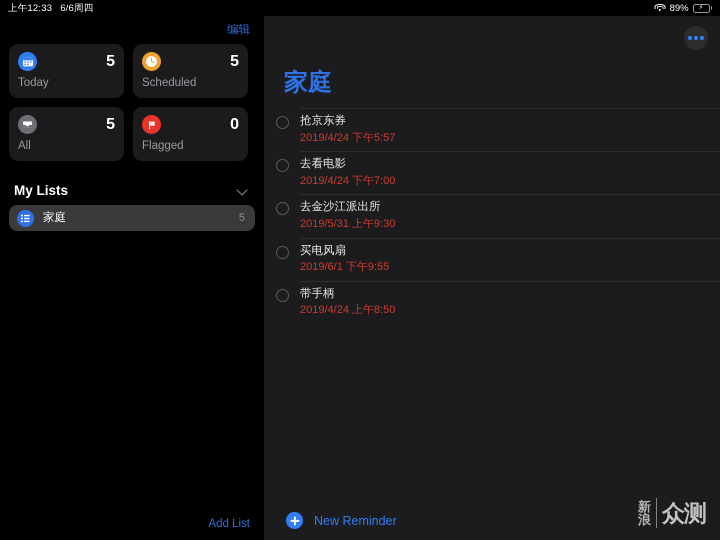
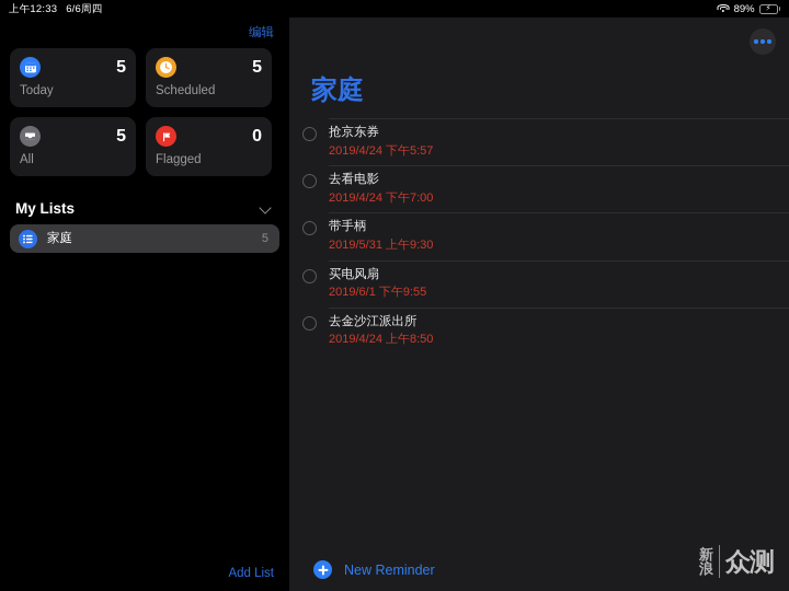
  上午12:33
  6/6周四
  89%
  编辑
  5
  Today
  5
  Scheduled
  5
  All
  0
  Flagged
  My Lists
  家庭
  5
  Add List
  家庭
  抢京东券
  2019/4/24 下午5:57
  去看电影
  2019/4/24 下午7:00
- 去金沙江派出所
+ 带手柄
  2019/5/31 上午9:30
  买电风扇
  2019/6/1 下午9:55
- 带手柄
+ 去金沙江派出所
  2019/4/24 上午8:50
  New Reminder
  新
  浪
  众测
